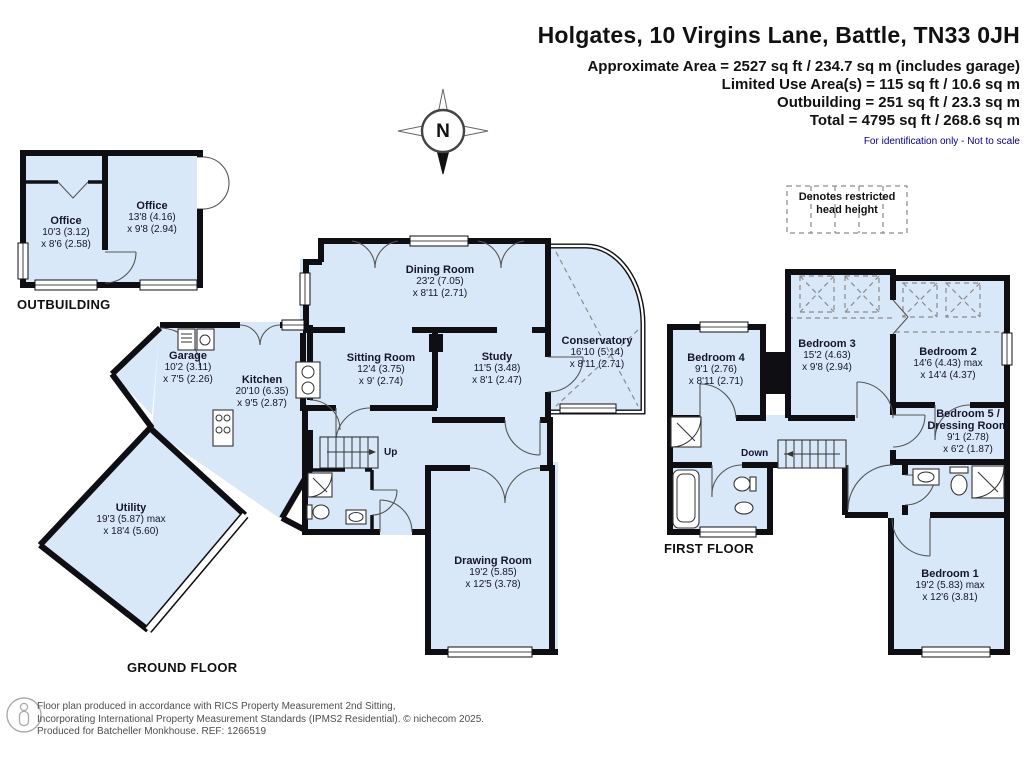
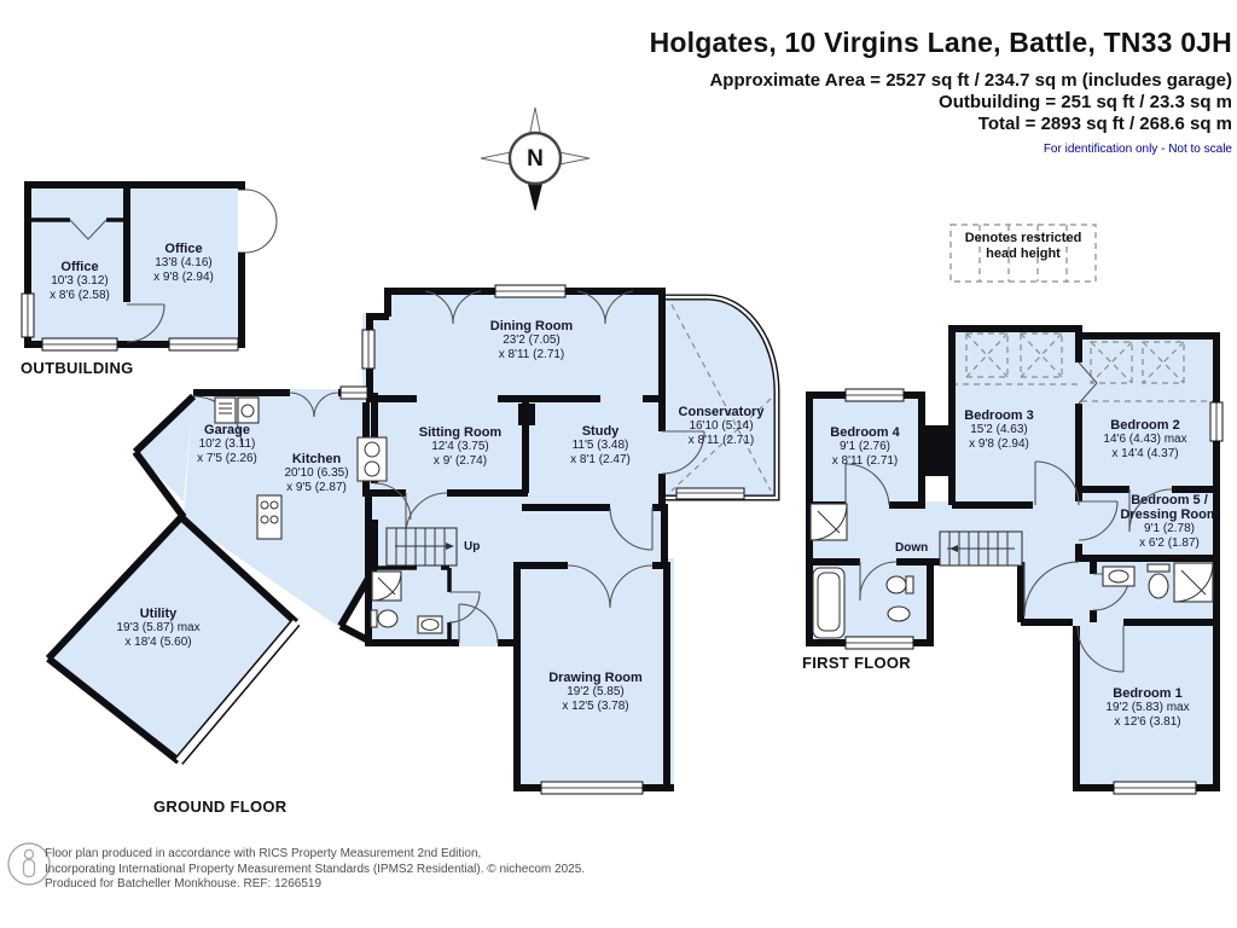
  Holgates, 10 Virgins Lane, Battle, TN33 0JH
  Approximate Area = 2527 sq ft / 234.7 sq m (includes garage)
- Limited Use Area(s) = 115 sq ft / 10.6 sq m
  Outbuilding = 251 sq ft / 23.3 sq m
- Total = 4795 sq ft / 268.6 sq m
+ Total = 2893 sq ft / 268.6 sq m
  For identification only - Not to scale
  N
  Denotes restricted
  head height
  Office
  10'3 (3.12)
  x 8'6 (2.58)
  Office
  13'8 (4.16)
  x 9'8 (2.94)
  OUTBUILDING
  Dining Room
  23'2 (7.05)
  x 8'11 (2.71)
  Conservatory
  16'10 (5.14)
  x 8'11 (2.71)
  Sitting Room
  12'4 (3.75)
  x 9' (2.74)
  Study
  11'5 (3.48)
  x 8'1 (2.47)
  Kitchen
  20'10 (6.35)
  x 9'5 (2.87)
  Garage
  10'2 (3.11)
  x 7'5 (2.26)
  Utility
  19'3 (5.87) max
  x 18'4 (5.60)
  Drawing Room
  19'2 (5.85)
  x 12'5 (3.78)
  Up
  GROUND FLOOR
  Bedroom 4
  9'1 (2.76)
  x 8'11 (2.71)
  Bedroom 3
  15'2 (4.63)
  x 9'8 (2.94)
  Bedroom 2
  14'6 (4.43) max
  x 14'4 (4.37)
  Bedroom 5 /
  Dressing Room
  9'1 (2.78)
  x 6'2 (1.87)
  Bedroom 1
  19'2 (5.83) max
  x 12'6 (3.81)
  Down
  FIRST FLOOR
- Floor plan produced in accordance with RICS Property Measurement 2nd Sitting,
+ Floor plan produced in accordance with RICS Property Measurement 2nd Edition,
  Incorporating International Property Measurement Standards (IPMS2 Residential). © nichecom 2025.
  Produced for Batcheller Monkhouse. REF: 1266519
